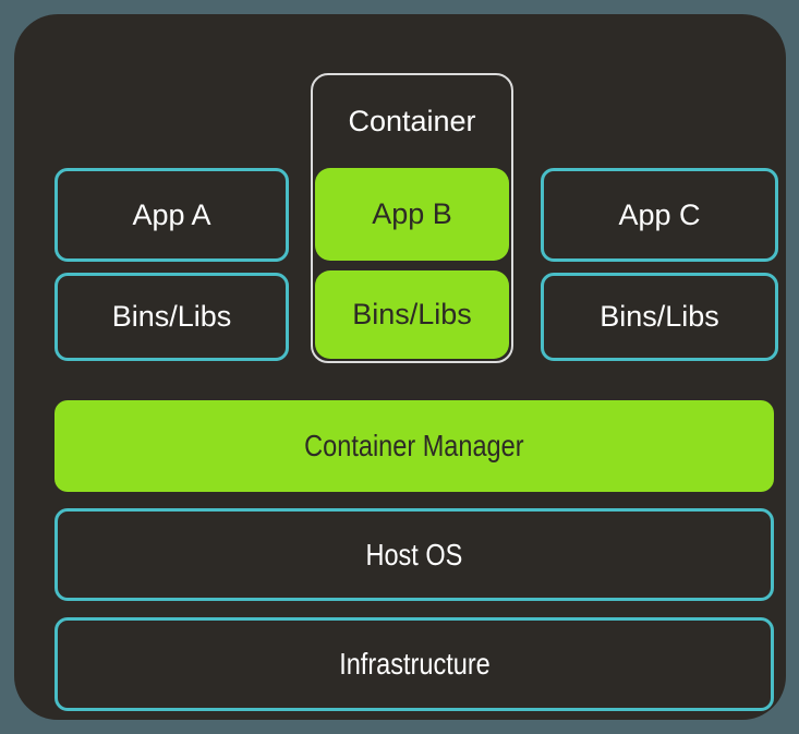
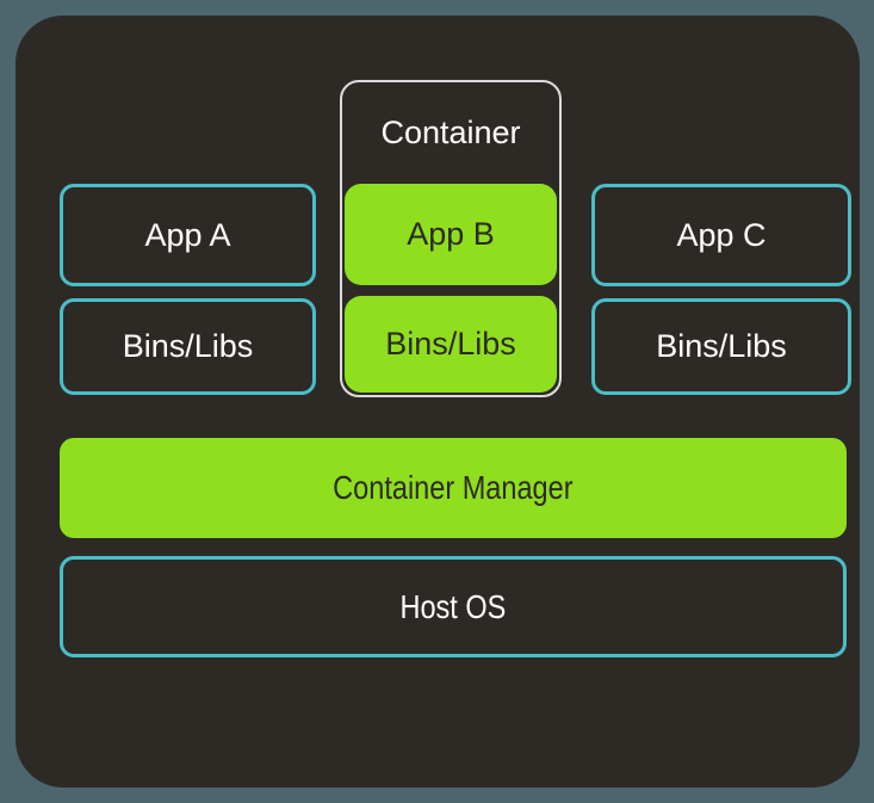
  App A
  Bins/Libs
  Container
  App B
  Bins/Libs
  App C
  Bins/Libs
  Container Manager
  Host OS
- Infrastructure
